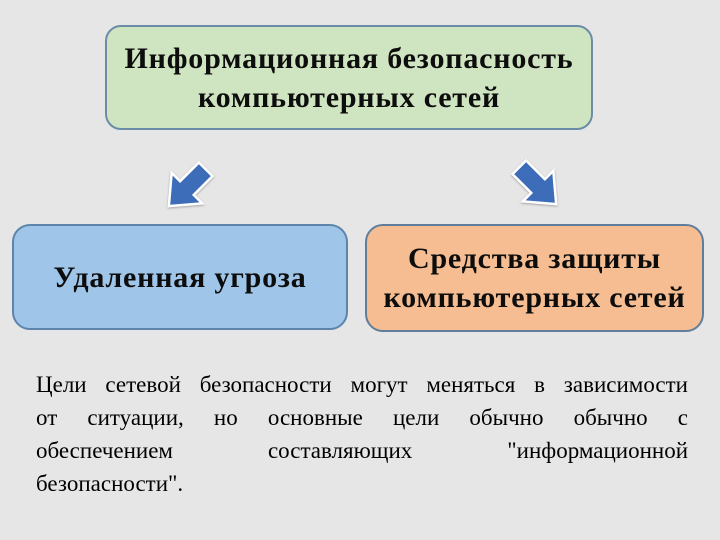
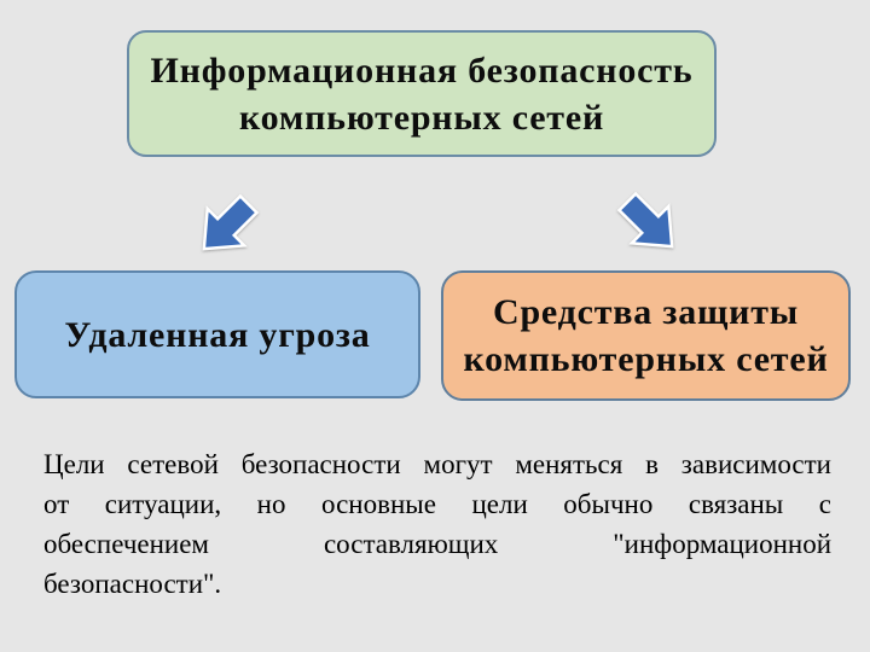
  Информационная безопасность
  компьютерных сетей
  Удаленная угроза
  Средства защиты
  компьютерных сетей
  Цели сетевой безопасности могут меняться в зависимости
- от ситуации, но основные цели обычно обычно с
+ от ситуации, но основные цели обычно связаны с
  обеспечением составляющих "информационной
  безопасности".
